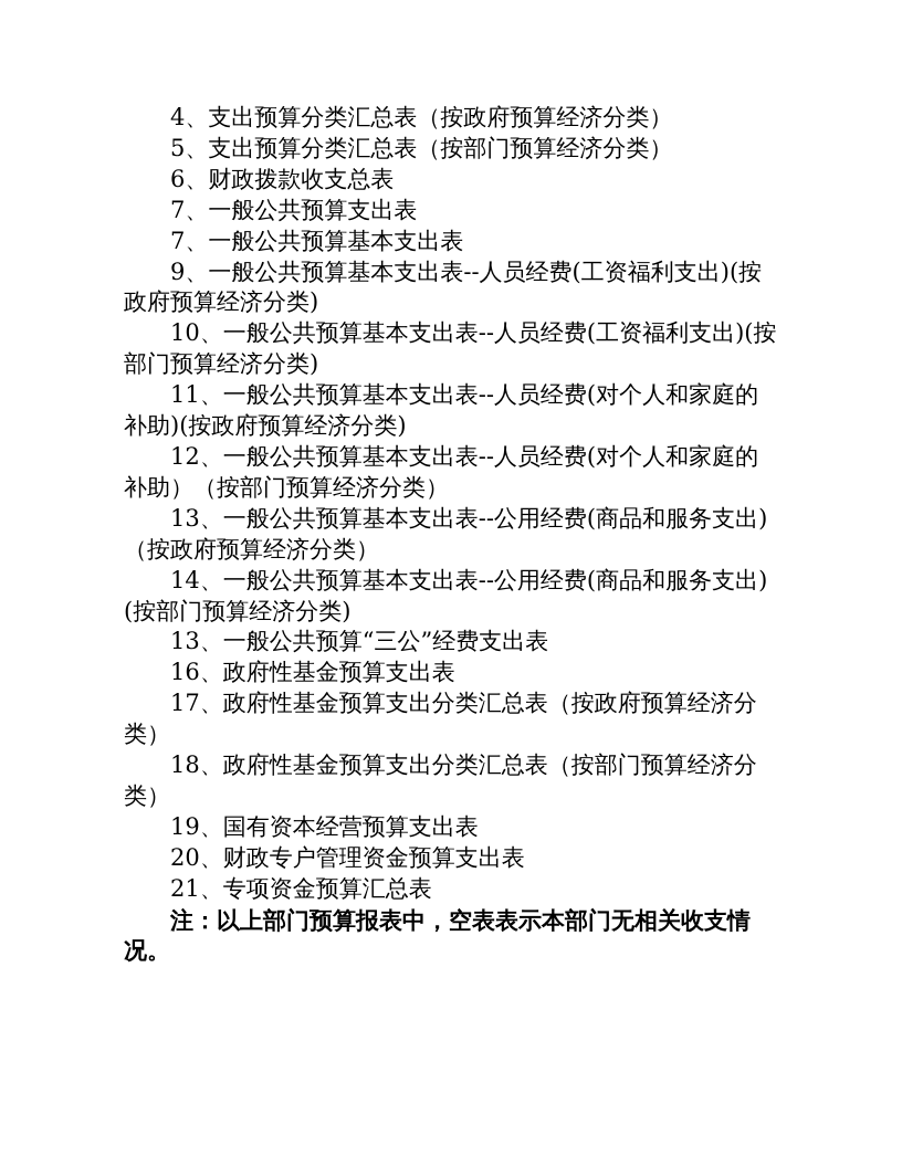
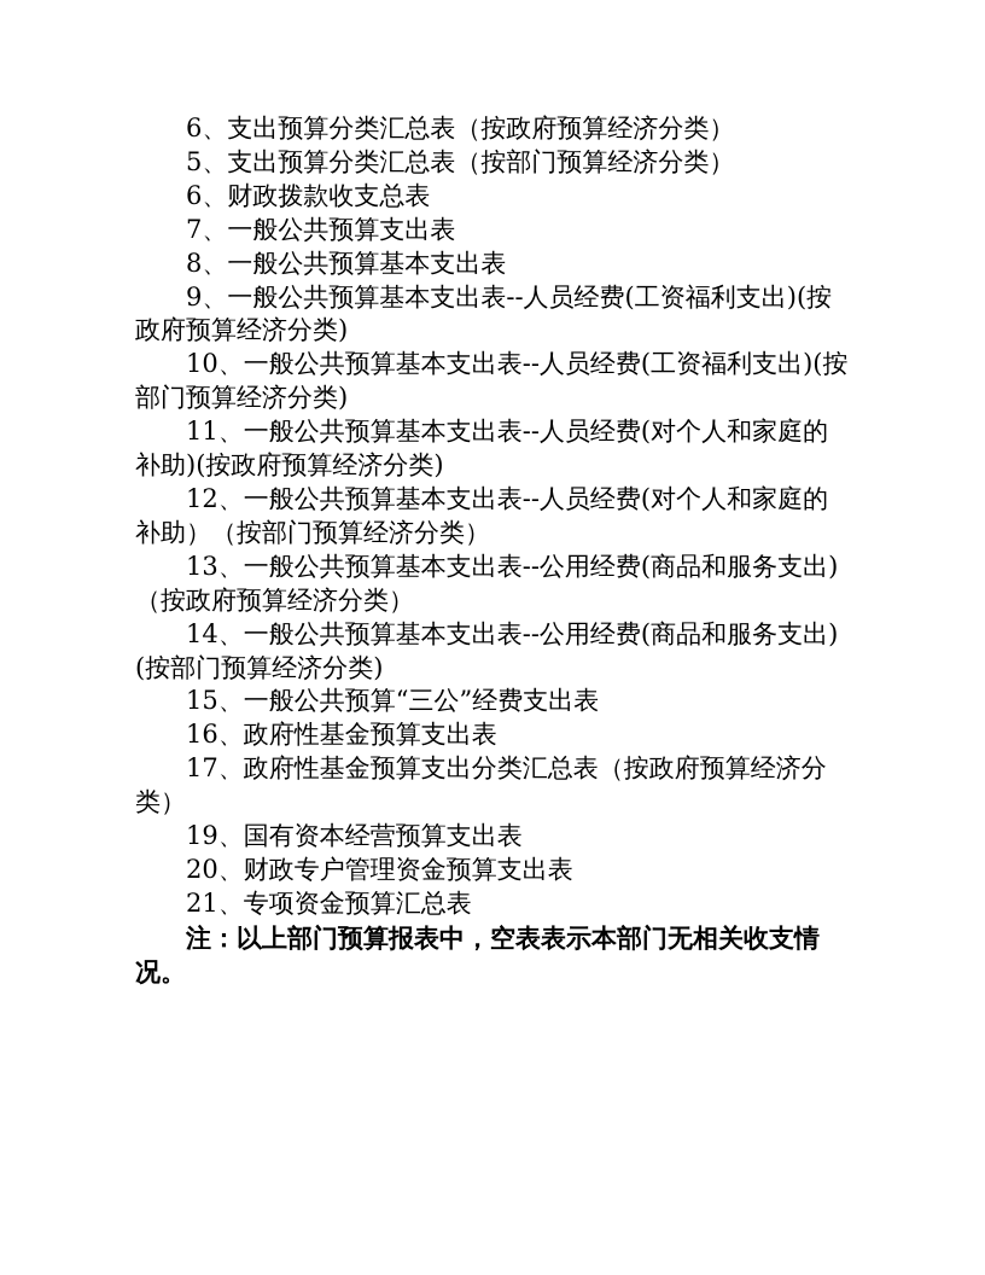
- 4、支出预算分类汇总表（按政府预算经济分类）
+ 6、支出预算分类汇总表（按政府预算经济分类）
  5、支出预算分类汇总表（按部门预算经济分类）
  6、财政拨款收支总表
  7、一般公共预算支出表
- 7、一般公共预算基本支出表
+ 8、一般公共预算基本支出表
  9、一般公共预算基本支出表--人员经费(工资福利支出)(按政府预算经济分类)
  10、一般公共预算基本支出表--人员经费(工资福利支出)(按部门预算经济分类)
  11、一般公共预算基本支出表--人员经费(对个人和家庭的补助)(按政府预算经济分类)
  12、一般公共预算基本支出表--人员经费(对个人和家庭的补助）（按部门预算经济分类）
  13、一般公共预算基本支出表--公用经费(商品和服务支出)（按政府预算经济分类）
  14、一般公共预算基本支出表--公用经费(商品和服务支出)(按部门预算经济分类)
- 13、一般公共预算“三公”经费支出表
+ 15、一般公共预算“三公”经费支出表
  16、政府性基金预算支出表
  17、政府性基金预算支出分类汇总表（按政府预算经济分类）
- 18、政府性基金预算支出分类汇总表（按部门预算经济分类）
  19、国有资本经营预算支出表
  20、财政专户管理资金预算支出表
  21、专项资金预算汇总表
  注：以上部门预算报表中，空表表示本部门无相关收支情况。
